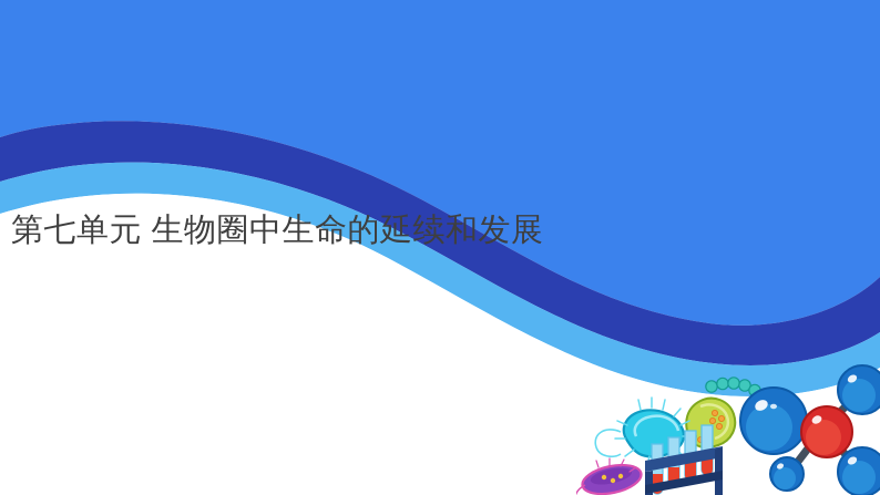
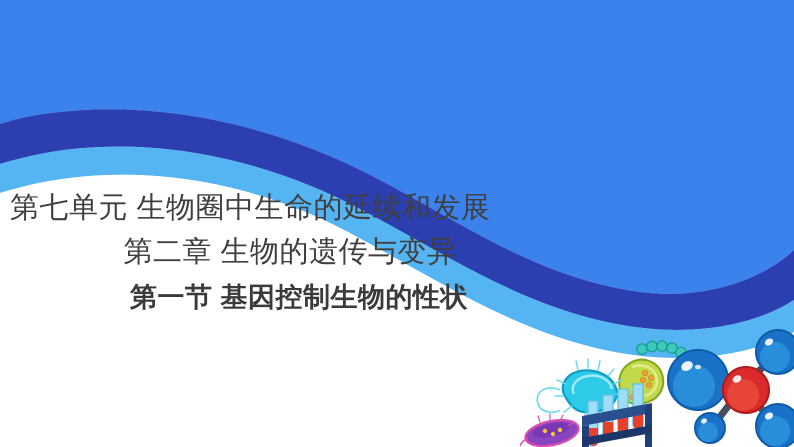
  第七单元 生物圈中生命的延续和发展
+ 第二章 生物的遗传与变异
+ 第一节 基因控制生物的性状
